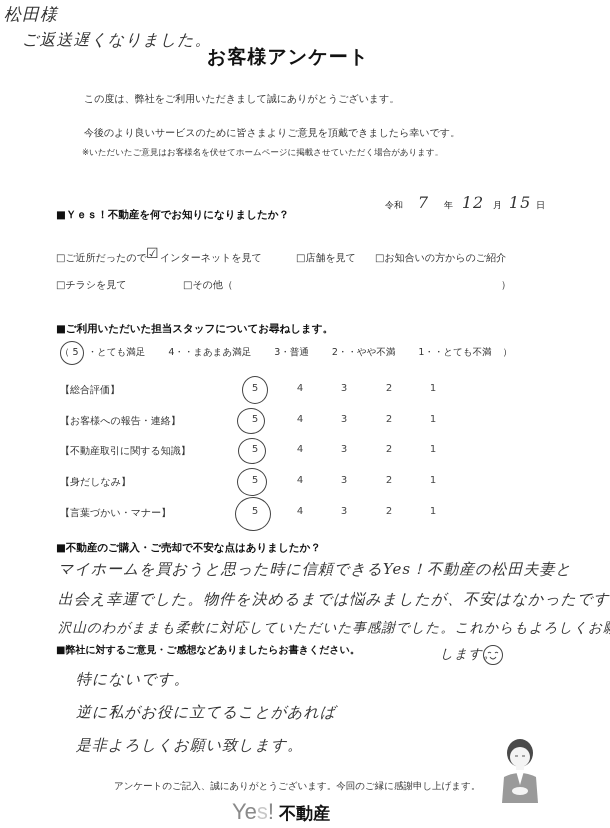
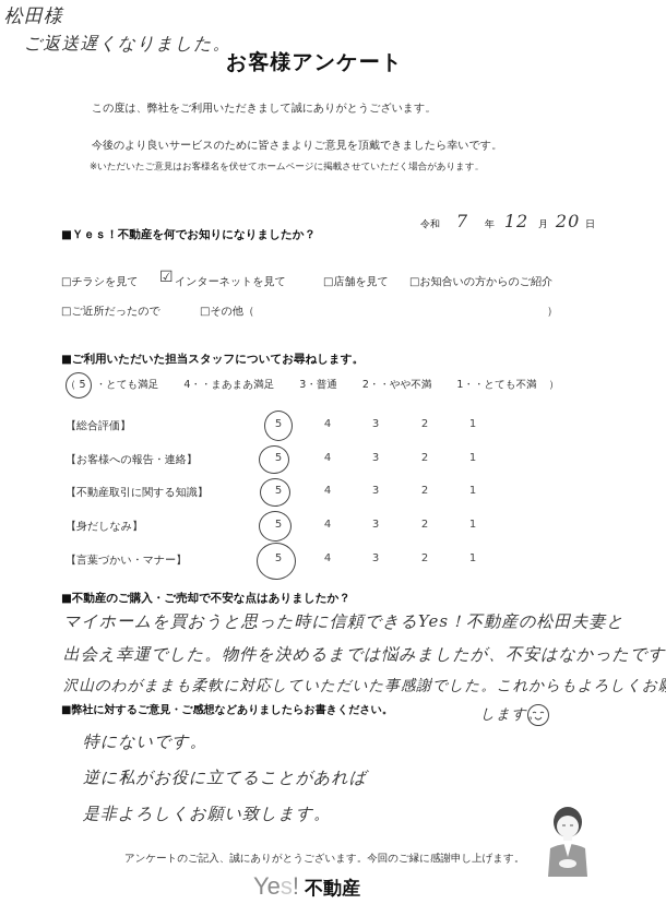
  松田様
  ご返送遅くなりました。
  お客様アンケート
  この度は、弊社をご利用いただきまして誠にありがとうございます。
  今後のより良いサービスのために皆さまよりご意見を頂戴できましたら幸いです。
  ※いただいたご意見はお客様名を伏せてホームページに掲載させていただく場合があります。
- 令和 7 年 12 月 15 日
+ 令和 7 年 12 月 20 日
  ■Ｙｅｓ！不動産を何でお知りになりましたか？
- □ご近所だったので
+ □チラシを見て
  ☑
  インターネットを見て
  □店舗を見て
  □お知合いの方からのご紹介
- □チラシを見て
+ □ご近所だったので
  □その他（
  ）
  ■ご利用いただいた担当スタッフについてお尋ねします。
  （ 5 ・とても満足 4・・まあまあ満足 3・普通 2・・やや不満 1・・とても不満 ）
  【総合評価】
  5
  4
  3
  2
  1
  【お客様への報告・連絡】
  5
  4
  3
  2
  1
  【不動産取引に関する知識】
  5
  4
  3
  2
  1
  【身だしなみ】
  5
  4
  3
  2
  1
  【言葉づかい・マナー】
  5
  4
  3
  2
  1
  ■不動産のご購入・ご売却で不安な点はありましたか？
  マイホームを買おうと思った時に信頼できるYes！不動産の松田夫妻と
  出会え幸運でした。物件を決めるまでは悩みましたが、不安はなかったです
  沢山のわがままも柔軟に対応していただいた事感謝でした。これからもよろしくお
  します。
  ■弊社に対するご意見・ご感想などありましたらお書きください。
  特にないです。
  逆に私がお役に立てることがあれば
  是非よろしくお願い致します。
  アンケートのご記入、誠にありがとうございます。今回のご縁に感謝申し上げます。
  Yes! 不動産
